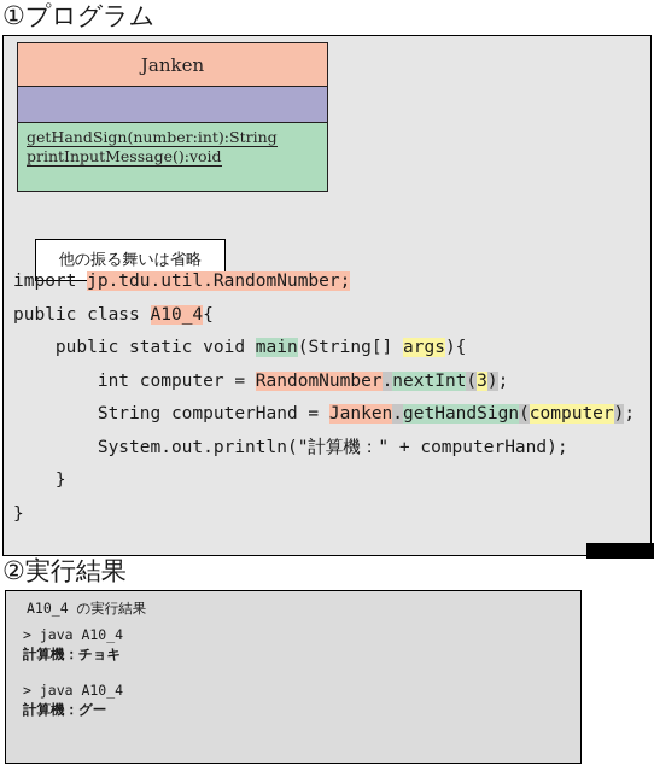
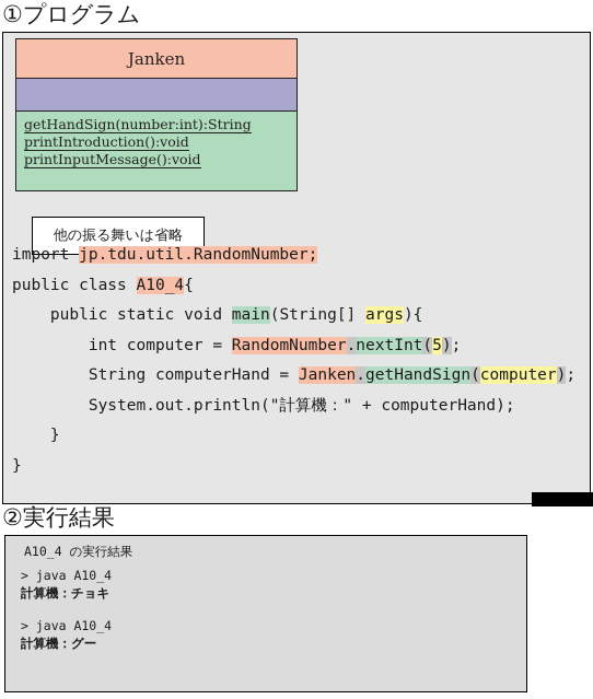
  ①プログラム
  Janken
  getHandSign(number:int):String
+ printIntroduction():void
  printInputMessage():void
  他の振る舞いは省略
  import jp.tdu.util.RandomNumber;
  public class A10_4{
  public static void main(String[] args){
- int computer = RandomNumber.nextInt(3);
+ int computer = RandomNumber.nextInt(5);
  String computerHand = Janken.getHandSign(computer);
  System.out.println("計算機：" + computerHand);
  }
  }
  ②実行結果
  A10_4 の実行結果
  > java A10_4
  計算機：チョキ
  > java A10_4
  計算機：グー
